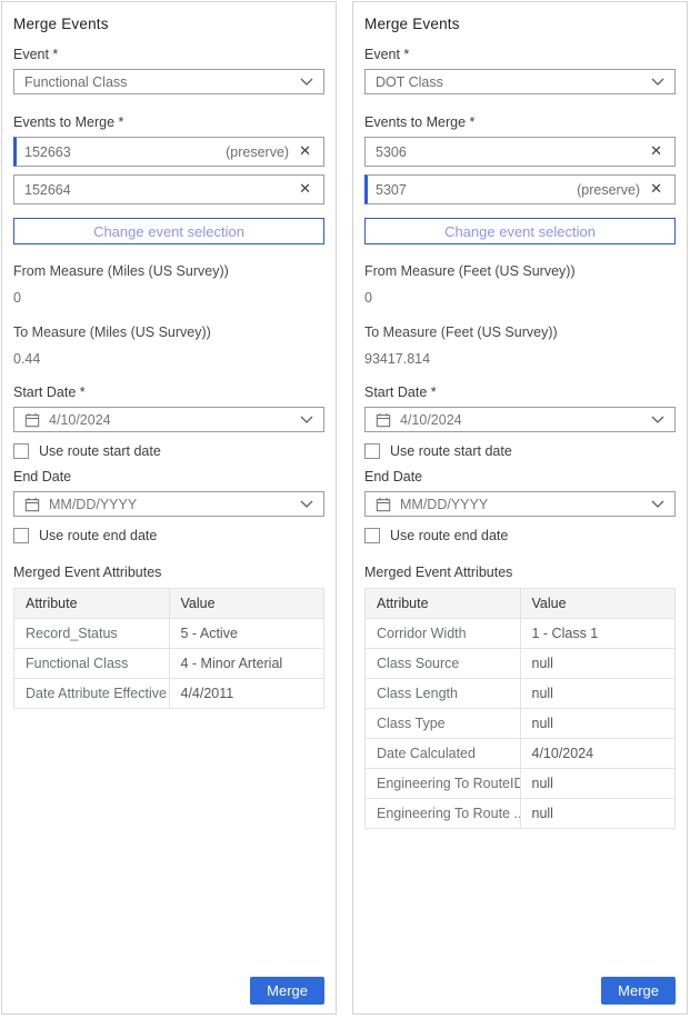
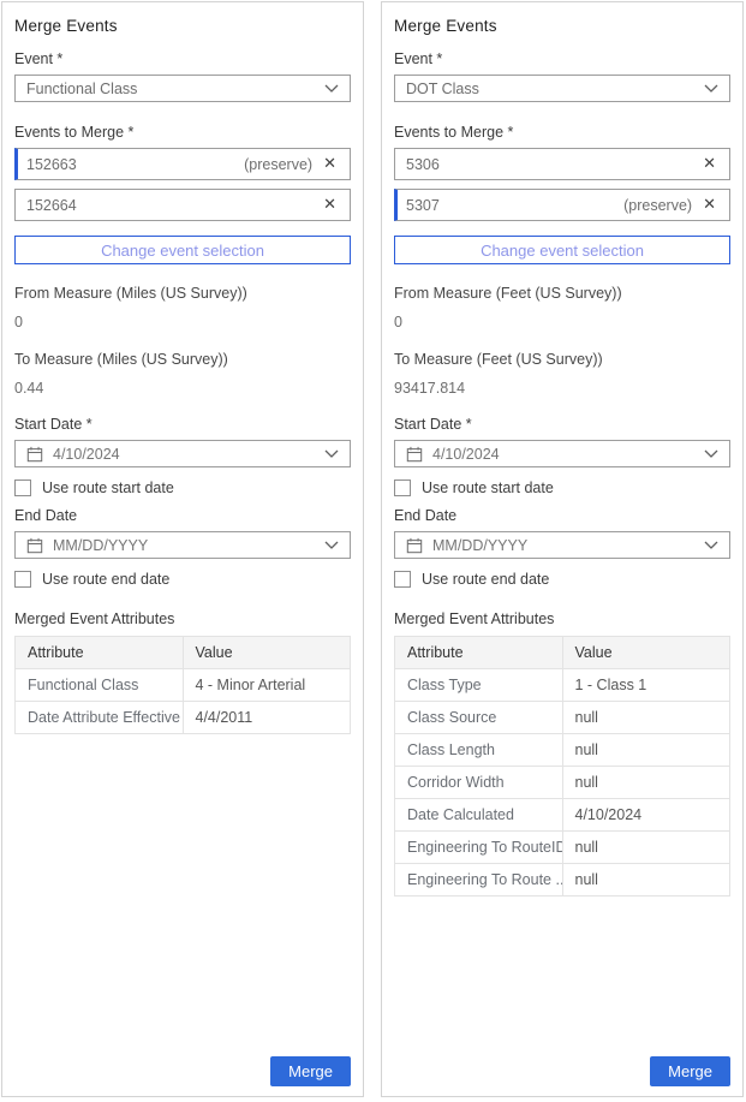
  Merge Events
  Event *
  Functional Class
  Events to Merge *
  152663
  (preserve)
  ✕
  152664
  ✕
  Change event selection
  From Measure (Miles (US Survey))
  0
  To Measure (Miles (US Survey))
  0.44
  Start Date *
  4/10/2024
  Use route start date
  End Date
  MM/DD/YYYY
  Use route end date
  Merged Event Attributes
  Attribute	Value
- Record_Status	5 - Active
  Functional Class	4 - Minor Arterial
  Date Attribute Effective	4/4/2011
  Merge
  Merge Events
  Event *
  DOT Class
  Events to Merge *
  5306
  ✕
  5307
  (preserve)
  ✕
  Change event selection
  From Measure (Feet (US Survey))
  0
  To Measure (Feet (US Survey))
  93417.814
  Start Date *
  4/10/2024
  Use route start date
  End Date
  MM/DD/YYYY
  Use route end date
  Merged Event Attributes
  Attribute	Value
- Corridor Width	1 - Class 1
+ Class Type	1 - Class 1
  Class Source	null
  Class Length	null
- Class Type	null
+ Corridor Width	null
  Date Calculated	4/10/2024
  Engineering To RouteID	null
  Engineering To Route ..	null
  Merge
